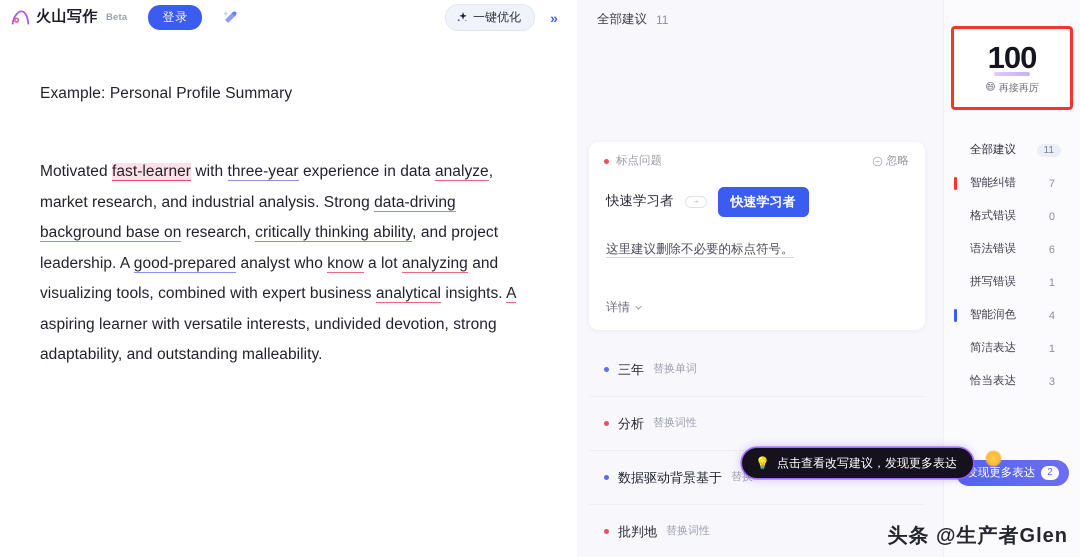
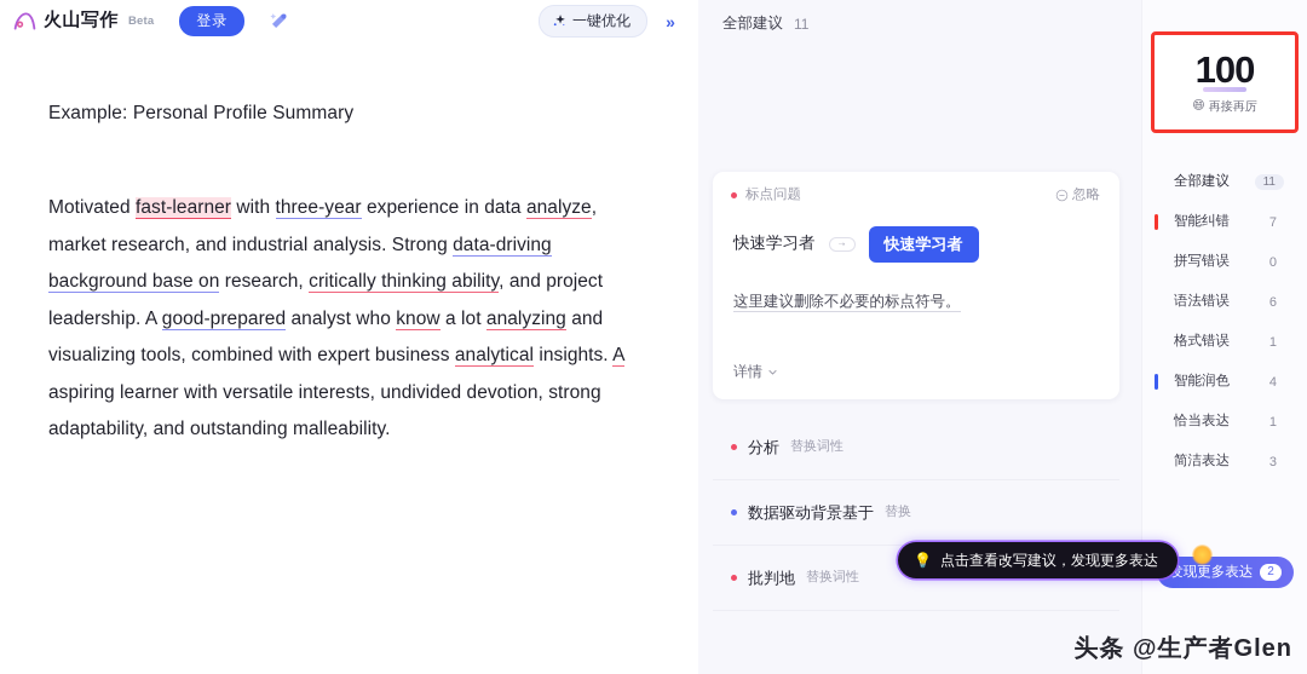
  火山写作
  Beta
  登录
  一键优化
  »
  Example: Personal Profile Summary
  Motivated fast-learner with three-year experience in data analyze, market research, and industrial analysis. Strong data-driving background base on research, critically thinking ability, and project leadership. A good-prepared analyst who know a lot analyzing and visualizing tools, combined with expert business analytical insights. A aspiring learner with versatile interests, undivided devotion, strong adaptability, and outstanding malleability.
  全部建议
  11
  标点问题
  忽略
  快速学习者
  快速学习者
  这里建议删除不必要的标点符号。
  详情
- 三年
- 替换单词
  分析
  替换词性
  数据驱动背景基于
  替换
  批判地
  替换词性
  100
  😄
  再接再厉
  全部建议
  11
  智能纠错
  7
- 格式错误
+ 拼写错误
  0
  语法错误
  6
- 拼写错误
+ 格式错误
  1
  智能润色
  4
- 简洁表达
+ 恰当表达
  1
- 恰当表达
+ 简洁表达
  3
  发现更多表达
  2
  💡
  点击查看改写建议，发现更多表达
  头条 @生产者Glen
